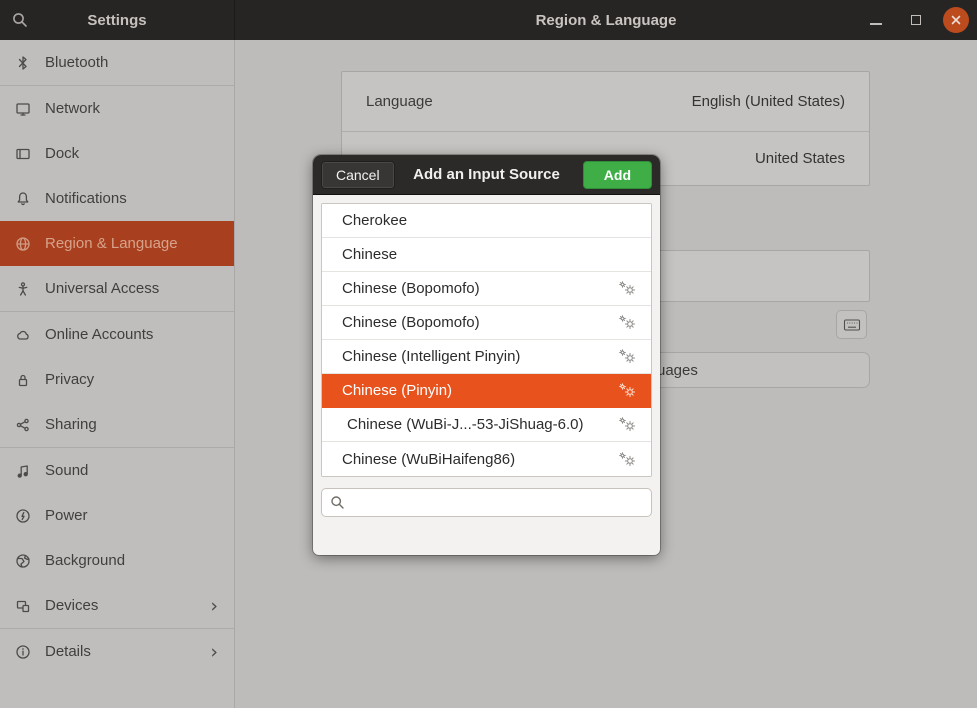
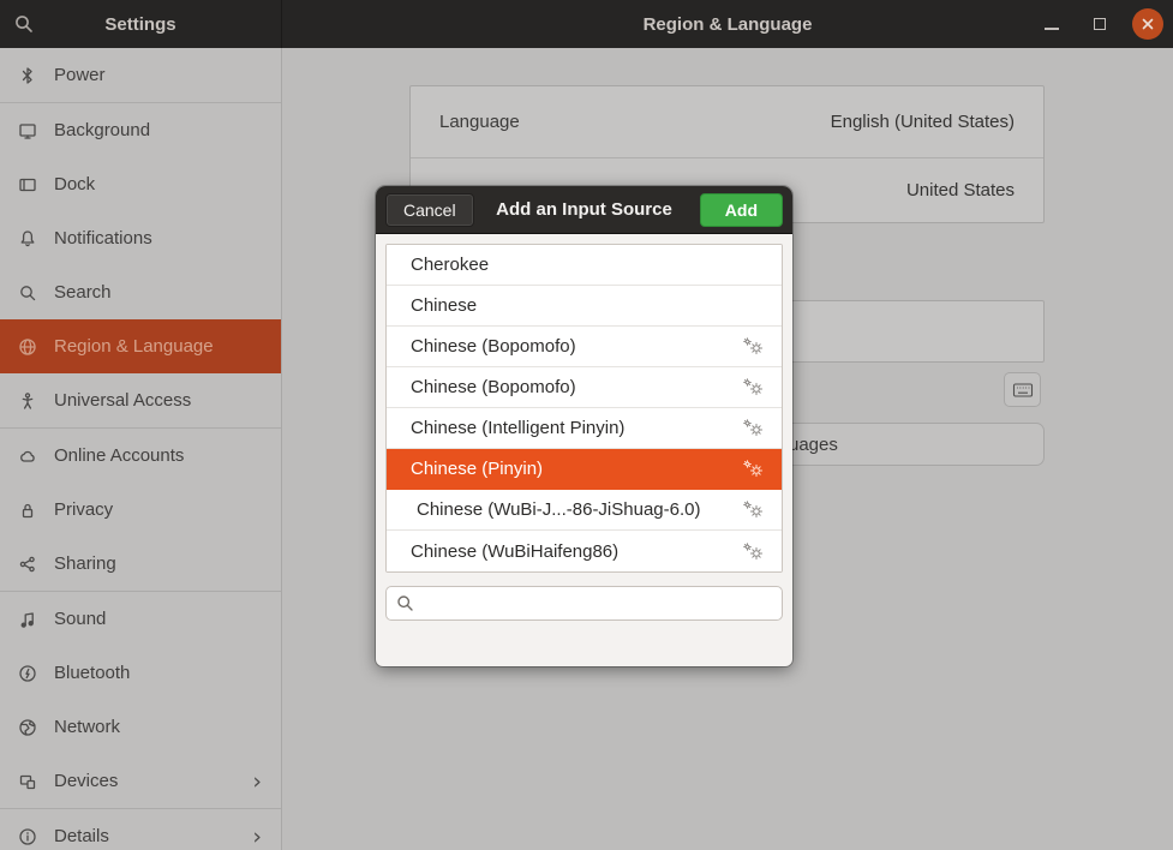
  Settings
  Region & Language
- Bluetooth
+ Power
- Network
+ Background
  Dock
  Notifications
+ Search
  Region & Language
  Universal Access
  Online Accounts
  Privacy
  Sharing
  Sound
- Power
+ Bluetooth
- Background
+ Network
  Devices
  ›
  Details
  ›
  Language
  English (United States)
  United States
  uages
  Cancel
  Add an Input Source
  Add
  Cherokee
  Chinese
  Chinese (Bopomofo)
  Chinese (Bopomofo)
  Chinese (Intelligent Pinyin)
  Chinese (Pinyin)
- Chinese (WuBi-J...-53-JiShuag-6.0)
+ Chinese (WuBi-J...-86-JiShuag-6.0)
  Chinese (WuBiHaifeng86)
